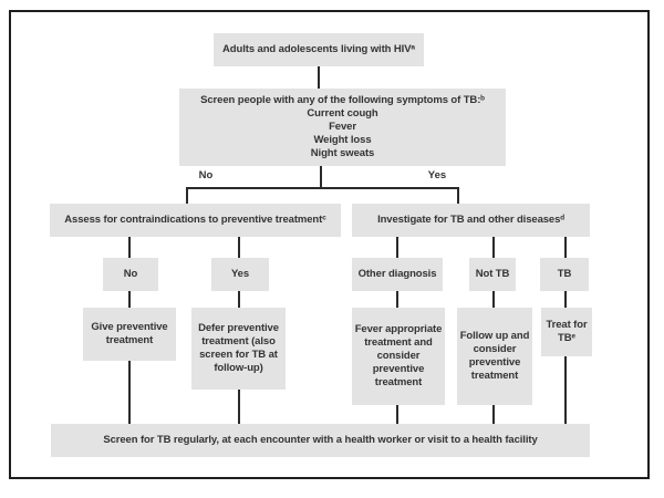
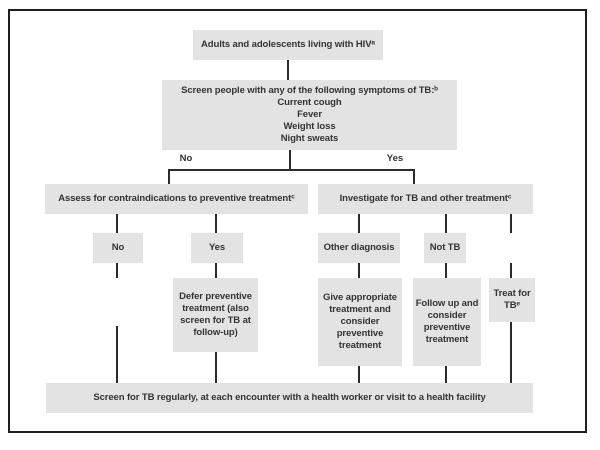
  Adults and adolescents living with HIVᵃ
  Screen people with any of the following symptoms of TB:ᵇ
  Current cough
  Fever
  Weight loss
  Night sweats
  No
  Yes
  Assess for contraindications to preventive treatmentᶜ
- Investigate for TB and other diseasesᵈ
+ Investigate for TB and other treatmentᶜ
  No
  Yes
  Other diagnosis
  Not TB
- TB
- Give preventive treatment
  Defer preventive treatment (also screen for TB at follow-up)
- Fever appropriate treatment and consider preventive treatment
+ Give appropriate treatment and consider preventive treatment
  Follow up and consider preventive treatment
  Treat for TBᵉ
  Screen for TB regularly, at each encounter with a health worker or visit to a health facility
